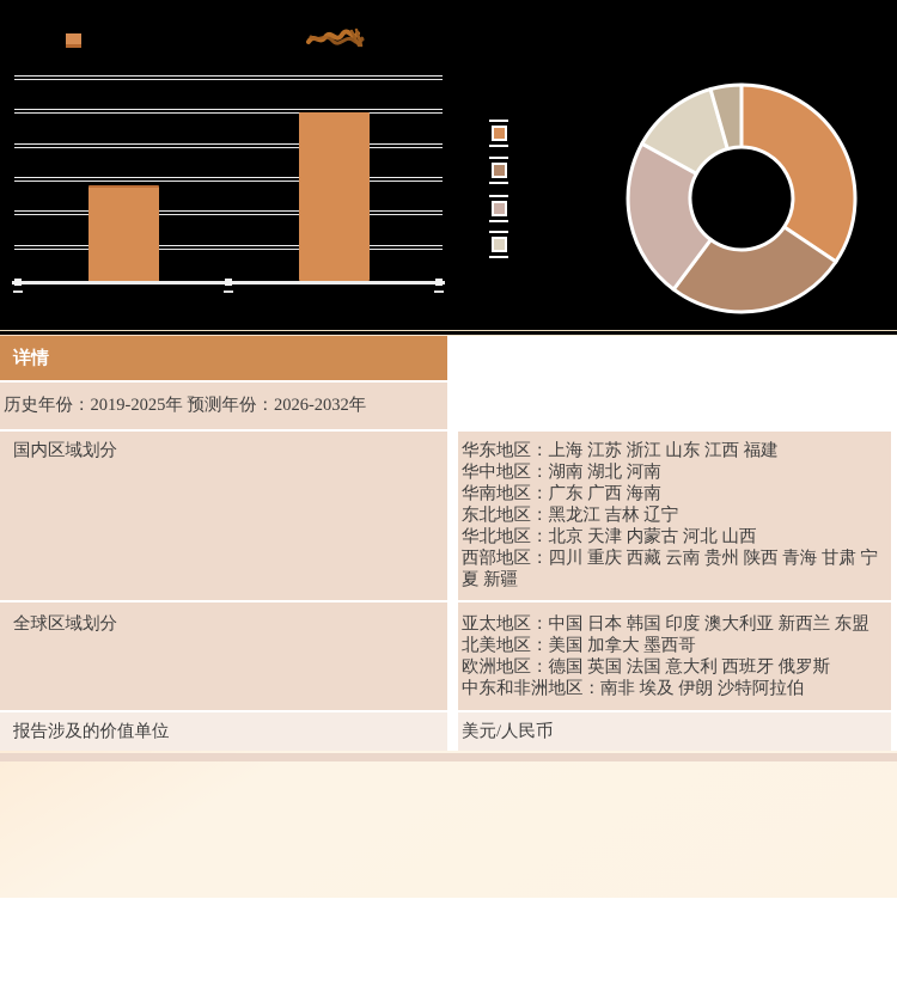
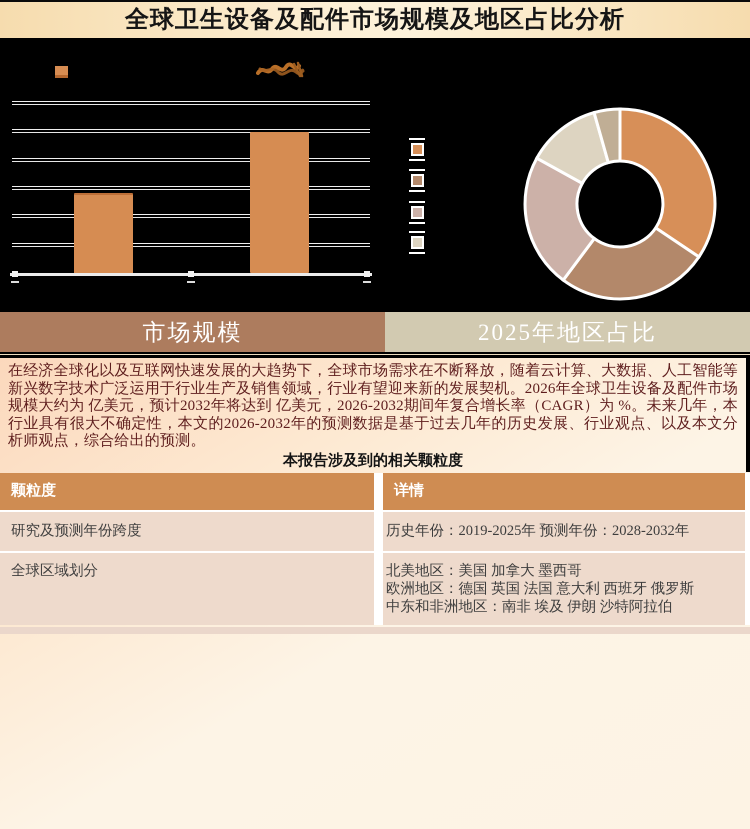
+ 全球卫生设备及配件市场规模及地区占比分析
+ 市场规模
+ 2025年地区占比
+ 在经济全球化以及互联网快速发展的大趋势下，全球市场需求在不断释放，随着云计算、大数据、人工智能等新兴数字技术广泛运用于行业生产及销售领域，行业有望迎来新的发展契机。2026年全球卫生设备及配件市场规模大约为 亿美元，预计2032年将达到 亿美元，2026-2032期间年复合增长率（CAGR）为 %。未来几年，本行业具有很大不确定性，本文的2026-2032年的预测数据是基于过去几年的历史发展、行业观点、以及本文分析师观点，综合给出的预测。
+ 本报告涉及到的相关颗粒度
+ 颗粒度
  详情
+ 研究及预测年份跨度
- 历史年份：2019-2025年 预测年份：2026-2032年
+ 历史年份：2019-2025年 预测年份：2028-2032年
- 国内区域划分
- 华东地区：上海 江苏 浙江 山东 江西 福建
- 华中地区：湖南 湖北 河南
- 华南地区：广东 广西 海南
- 东北地区：黑龙江 吉林 辽宁
- 华北地区：北京 天津 内蒙古 河北 山西
- 西部地区：四川 重庆 西藏 云南 贵州 陕西 青海 甘肃 宁夏 新疆
  全球区域划分
- 亚太地区：中国 日本 韩国 印度 澳大利亚 新西兰 东盟
  北美地区：美国 加拿大 墨西哥
  欧洲地区：德国 英国 法国 意大利 西班牙 俄罗斯
  中东和非洲地区：南非 埃及 伊朗 沙特阿拉伯
- 报告涉及的价值单位
- 美元/人民币
